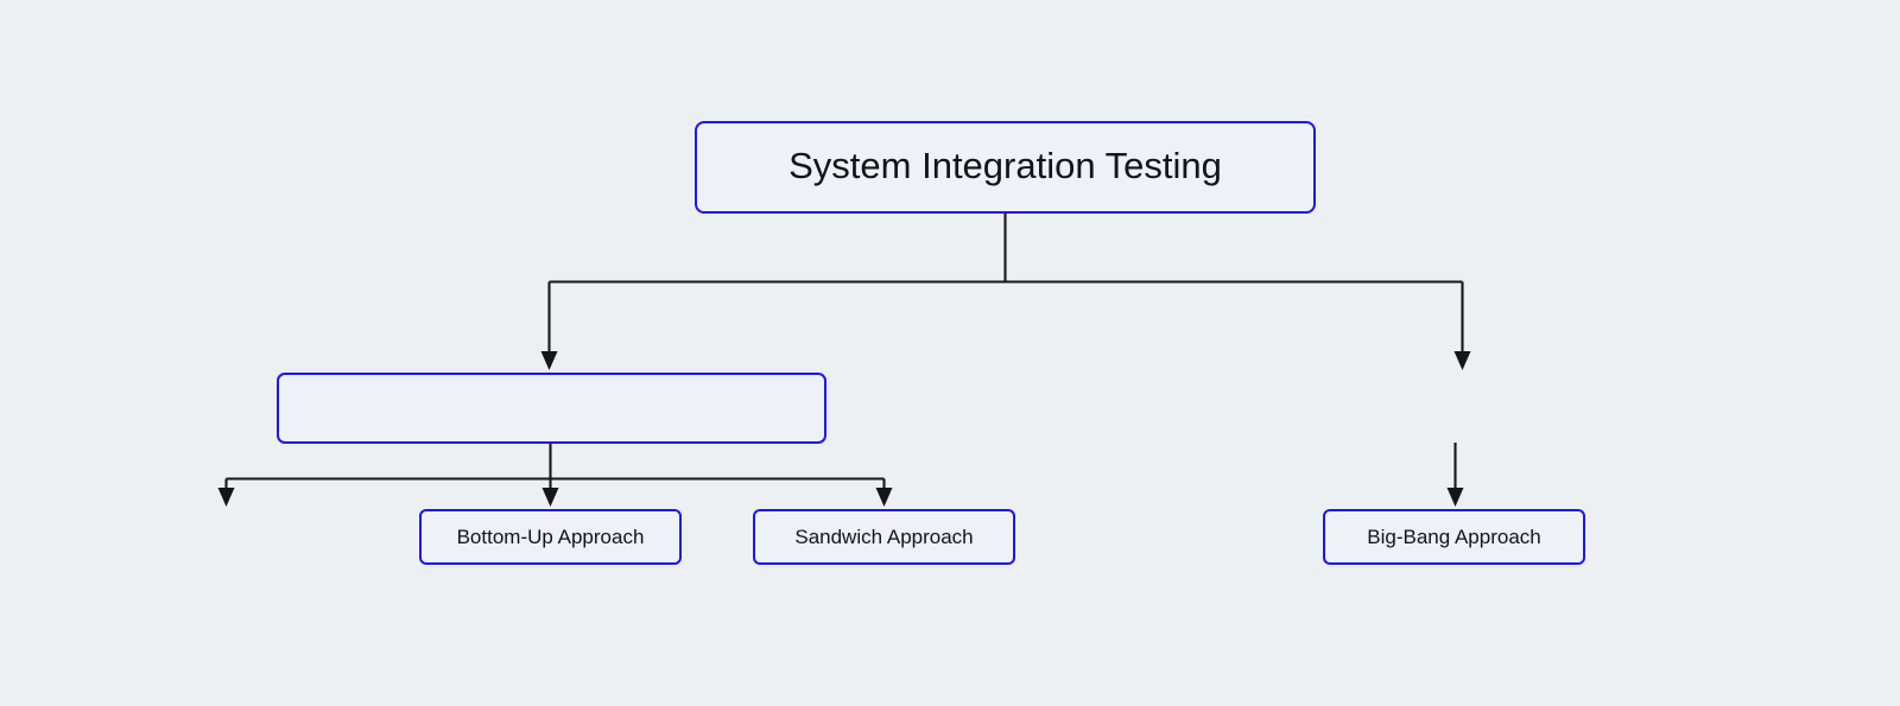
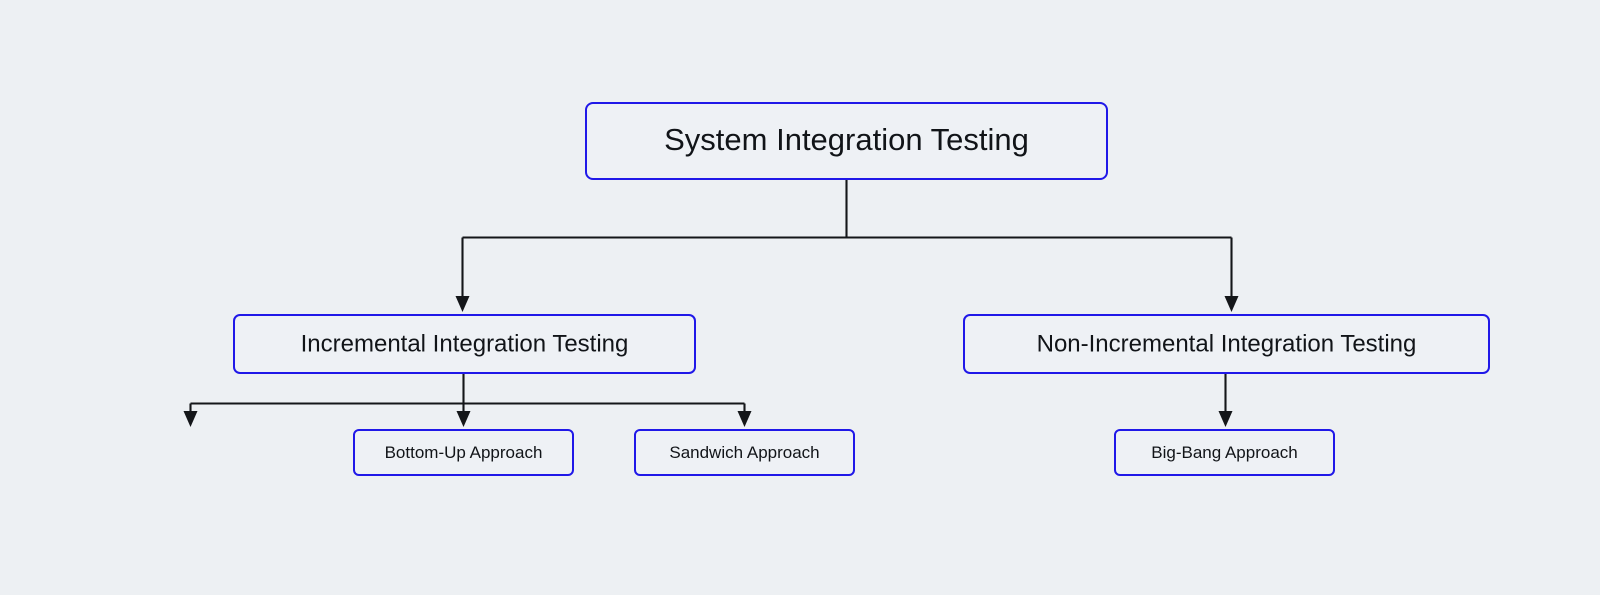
  System Integration Testing
+ Incremental Integration Testing
+ Non-Incremental Integration Testing
  Bottom-Up Approach
  Sandwich Approach
  Big-Bang Approach
